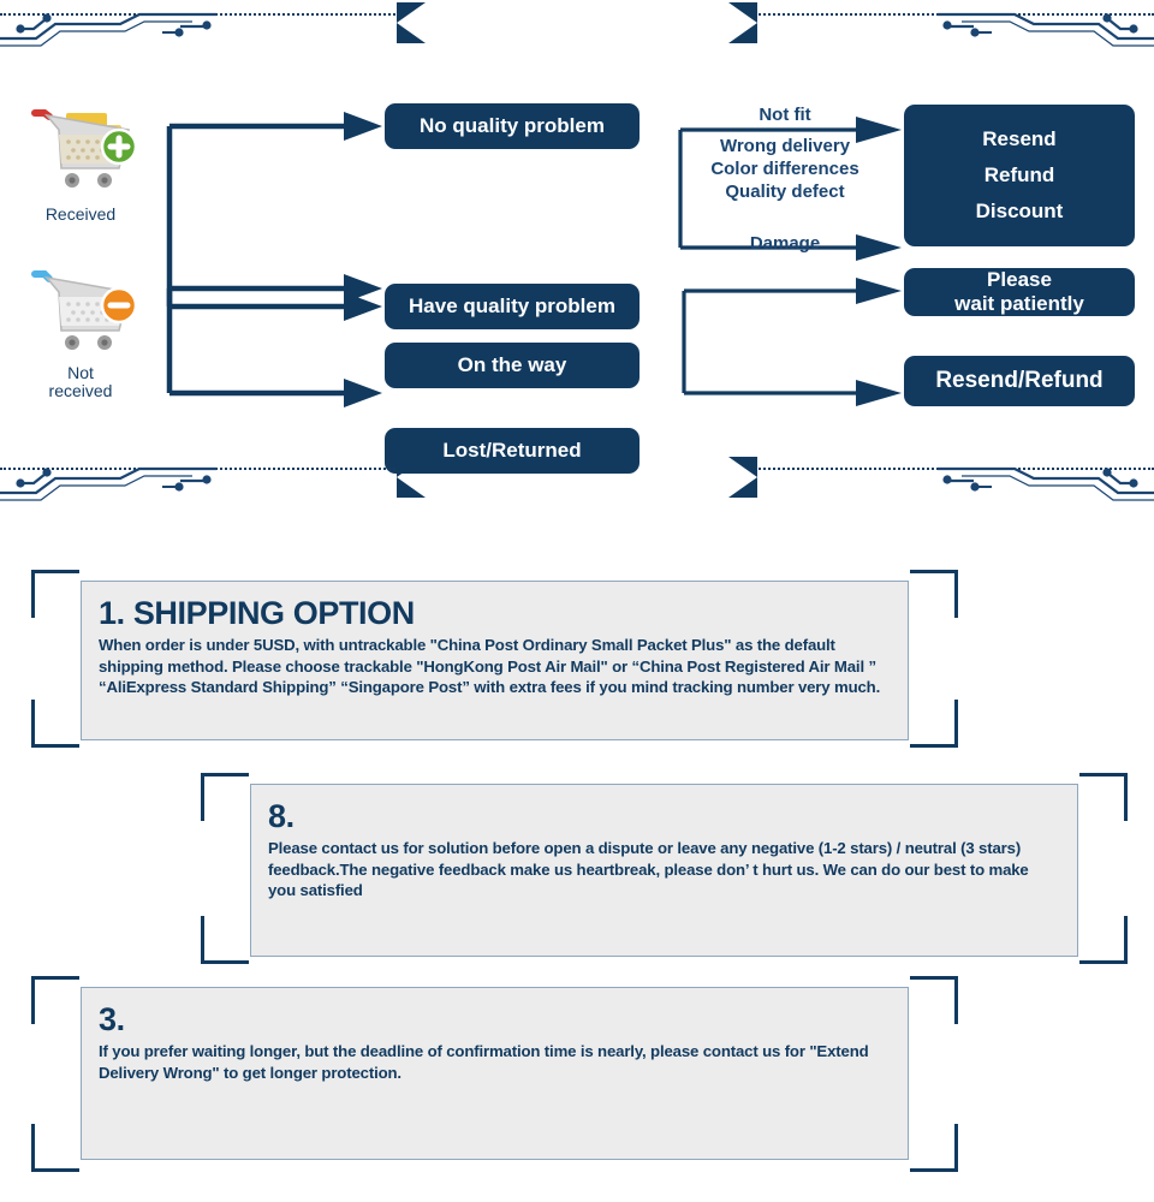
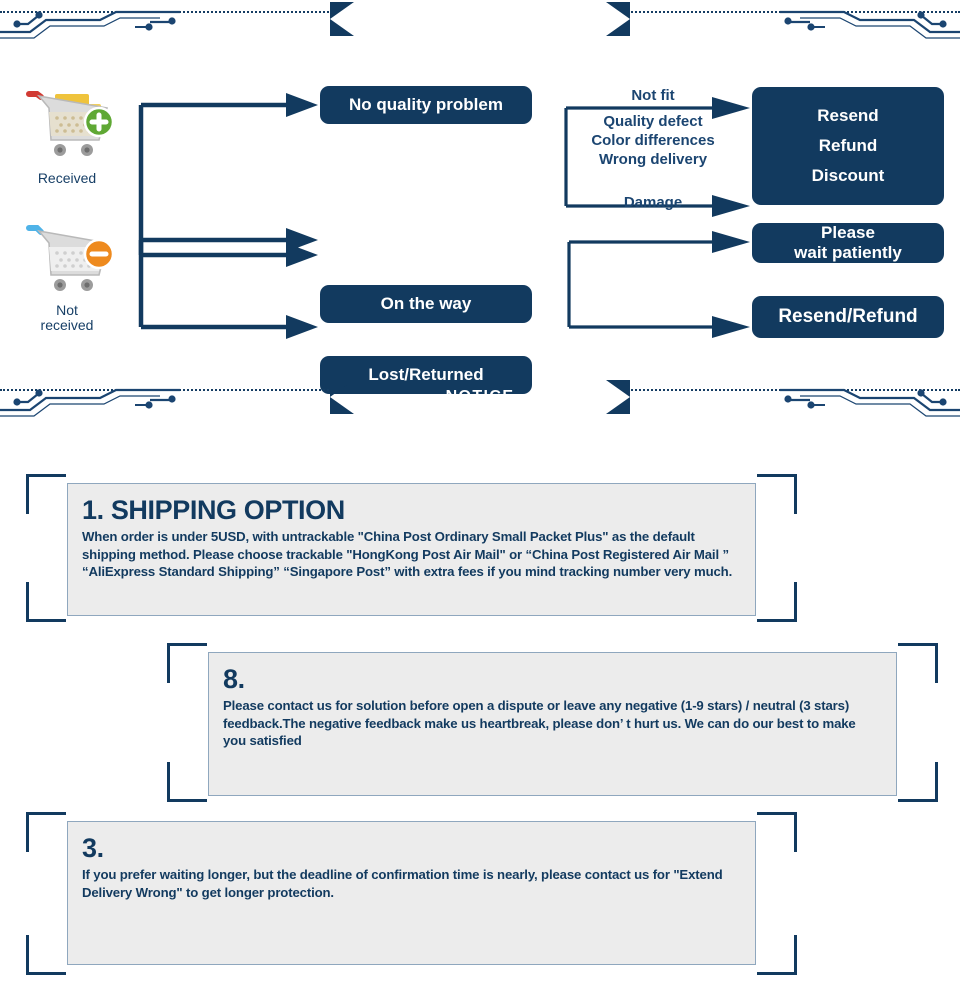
  Received
  Not
  received
  No quality problem
- Have quality problem
  On the way
  Lost/Returned
  Not fit
- Wrong delivery
+ Quality defect
  Color differences
- Quality defect
+ Wrong delivery
  Damage
  Resend
  Refund
  Discount
  Please
  wait patiently
  Resend/Refund
+ NOTICE
  1. SHIPPING OPTION
  When order is under 5USD, with untrackable "China Post Ordinary Small Packet Plus" as the default shipping method. Please choose trackable "HongKong Post Air Mail" or “China Post Registered Air Mail ” “AliExpress Standard Shipping” “Singapore Post” with extra fees if you mind tracking number very much.
  8.
- Please contact us for solution before open a dispute or leave any negative (1-2 stars) / neutral (3 stars) feedback.The negative feedback make us heartbreak, please don’ t hurt us. We can do our best to make you satisfied
+ Please contact us for solution before open a dispute or leave any negative (1-9 stars) / neutral (3 stars) feedback.The negative feedback make us heartbreak, please don’ t hurt us. We can do our best to make you satisfied
  3.
  If you prefer waiting longer, but the deadline of confirmation time is nearly, please contact us for "Extend Delivery Wrong" to get longer protection.
